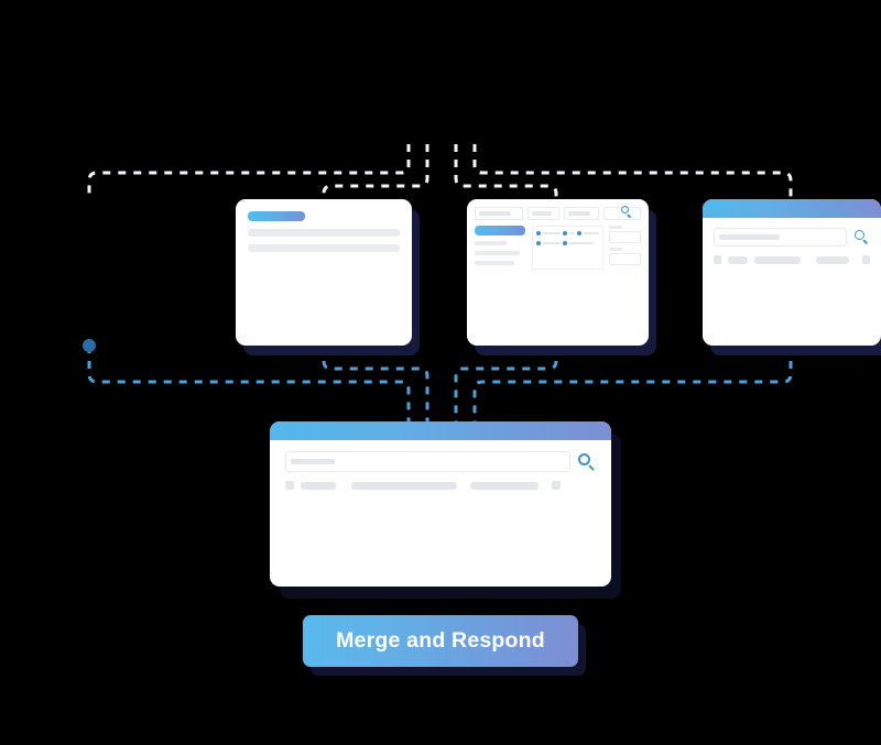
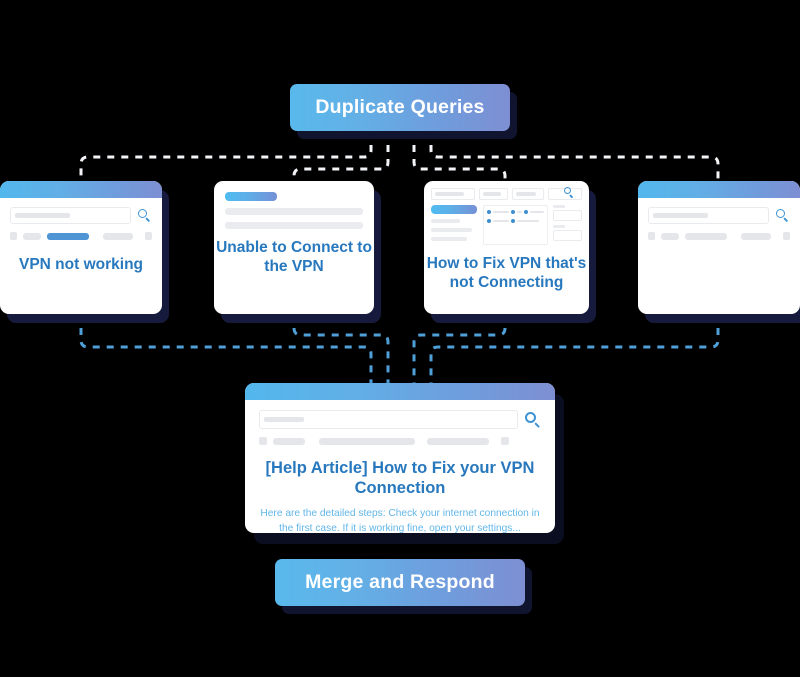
+ Duplicate Queries
+ VPN not working
+ Unable to Connect to the VPN
+ How to Fix VPN that's not Connecting
+ [Help Article] How to Fix your VPN Connection
+ Here are the detailed steps: Check your internet connection in the first case. If it is working fine, open your settings...
  Merge and Respond
